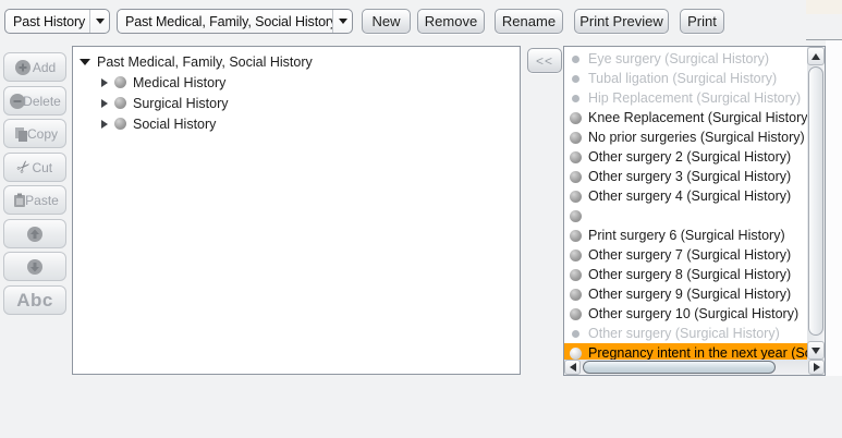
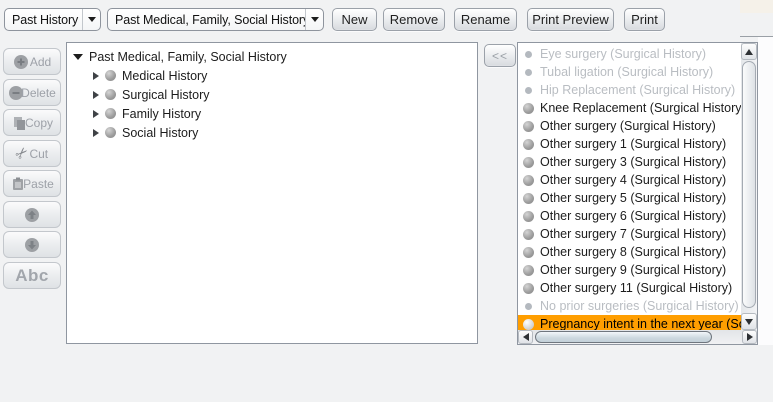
  Past History
  Past Medical, Family, Social Histor
  New
  Remove
  Rename
  Print Preview
  Print
  Add
  Delete
  Copy
  Cut
  Paste
  Abc
  Past Medical, Family, Social History
  Medical History
  Surgical History
+ Family History
  Social History
  <<
  Eye surgery (Surgical History)
  Tubal ligation (Surgical History)
  Hip Replacement (Surgical History)
  Knee Replacement (Surgical History
- No prior surgeries (Surgical History)
+ Other surgery (Surgical History)
- Other surgery 2 (Surgical History)
+ Other surgery 1 (Surgical History)
  Other surgery 3 (Surgical History)
  Other surgery 4 (Surgical History)
+ Other surgery 5 (Surgical History)
- Print surgery 6 (Surgical History)
+ Other surgery 6 (Surgical History)
  Other surgery 7 (Surgical History)
  Other surgery 8 (Surgical History)
  Other surgery 9 (Surgical History)
- Other surgery 10 (Surgical History)
+ Other surgery 11 (Surgical History)
- Other surgery (Surgical History)
+ No prior surgeries (Surgical History)
  Pregnancy intent in the next year (S
